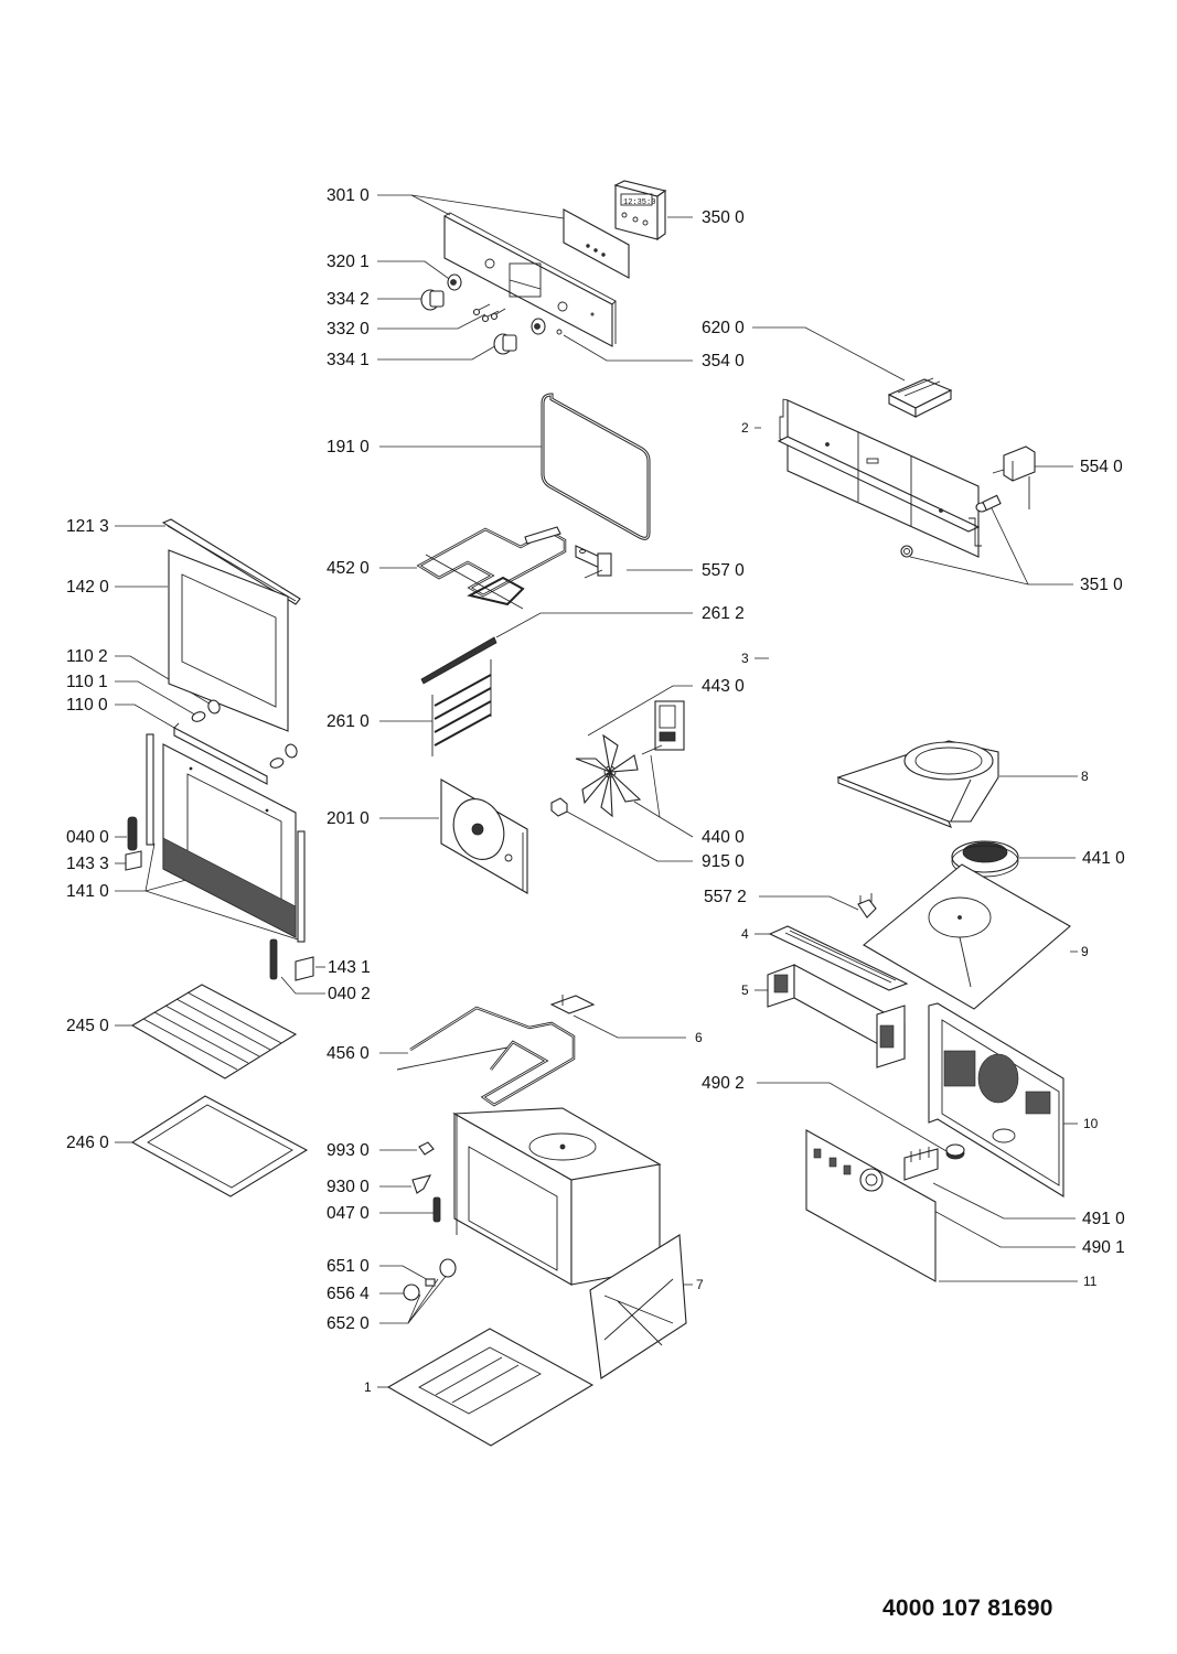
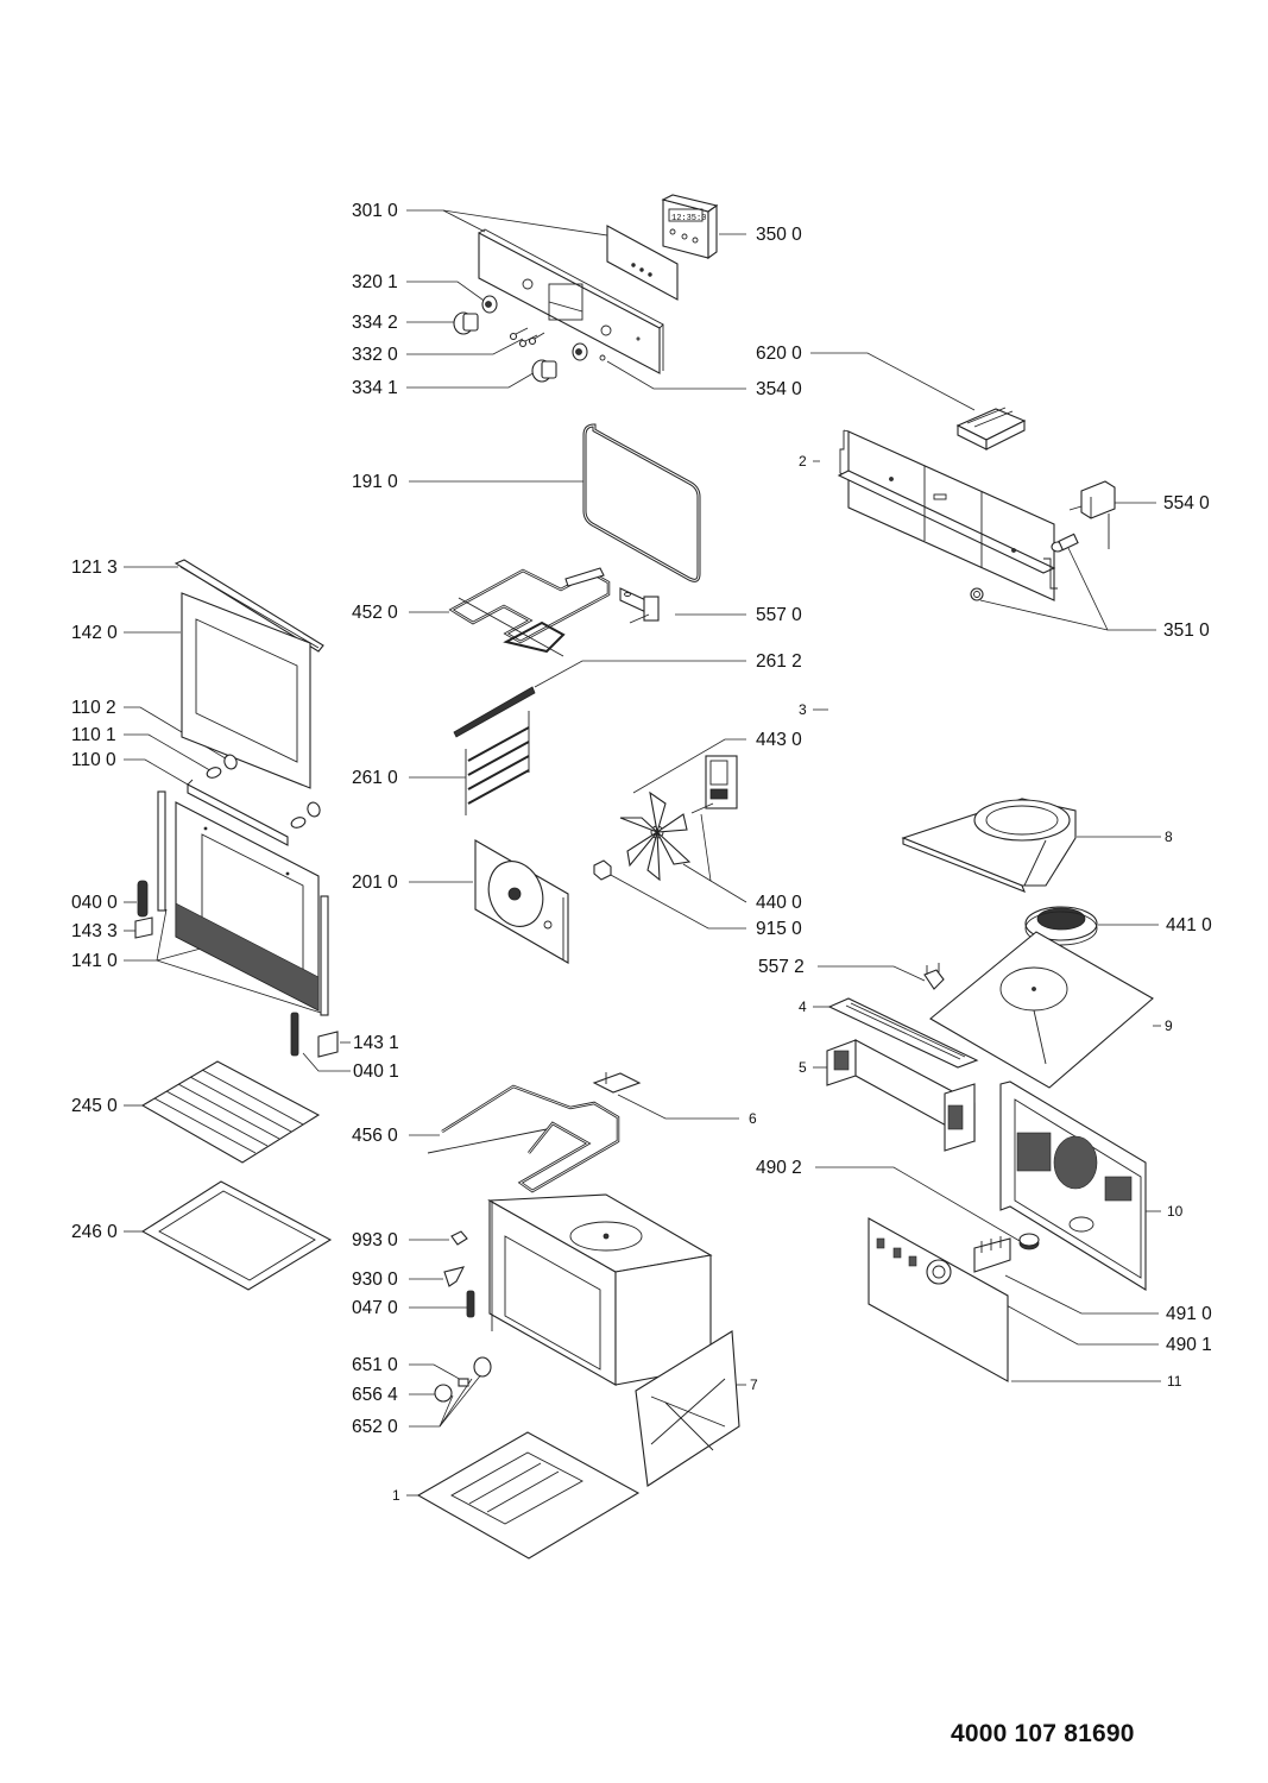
  12:35:0
  301 0
  350 0
  320 1
  334 2
  332 0
  334 1
  354 0
  620 0
  2
  554 0
  351 0
  191 0
  452 0
  557 0
  261 2
  3
  261 0
  443 0
  121 3
  142 0
  110 2
  110 1
  110 0
  8
  201 0
  440 0
  915 0
  441 0
  040 0
  143 3
  141 0
  557 2
  4
  9
  5
  143 1
- 040 2
+ 040 1
  245 0
  6
  456 0
  490 2
  10
  246 0
  993 0
  930 0
  047 0
  491 0
  490 1
  651 0
  11
  656 4
  7
  652 0
  1
  4000 107 81690
